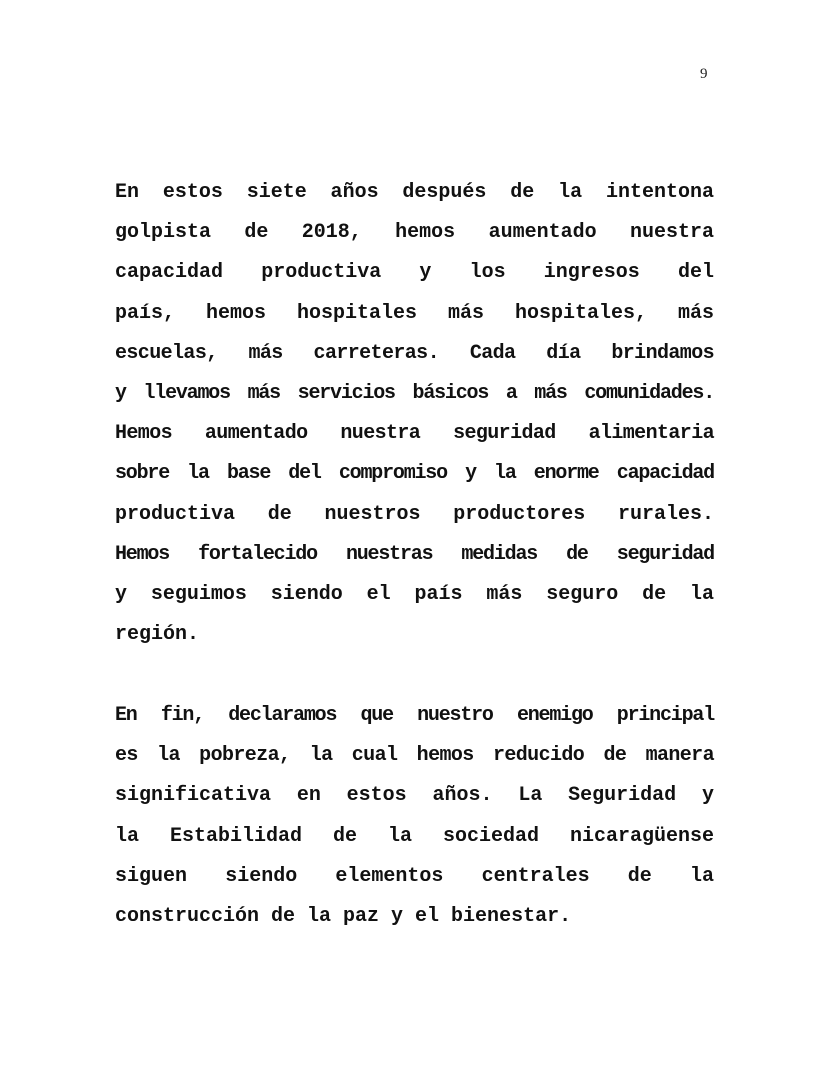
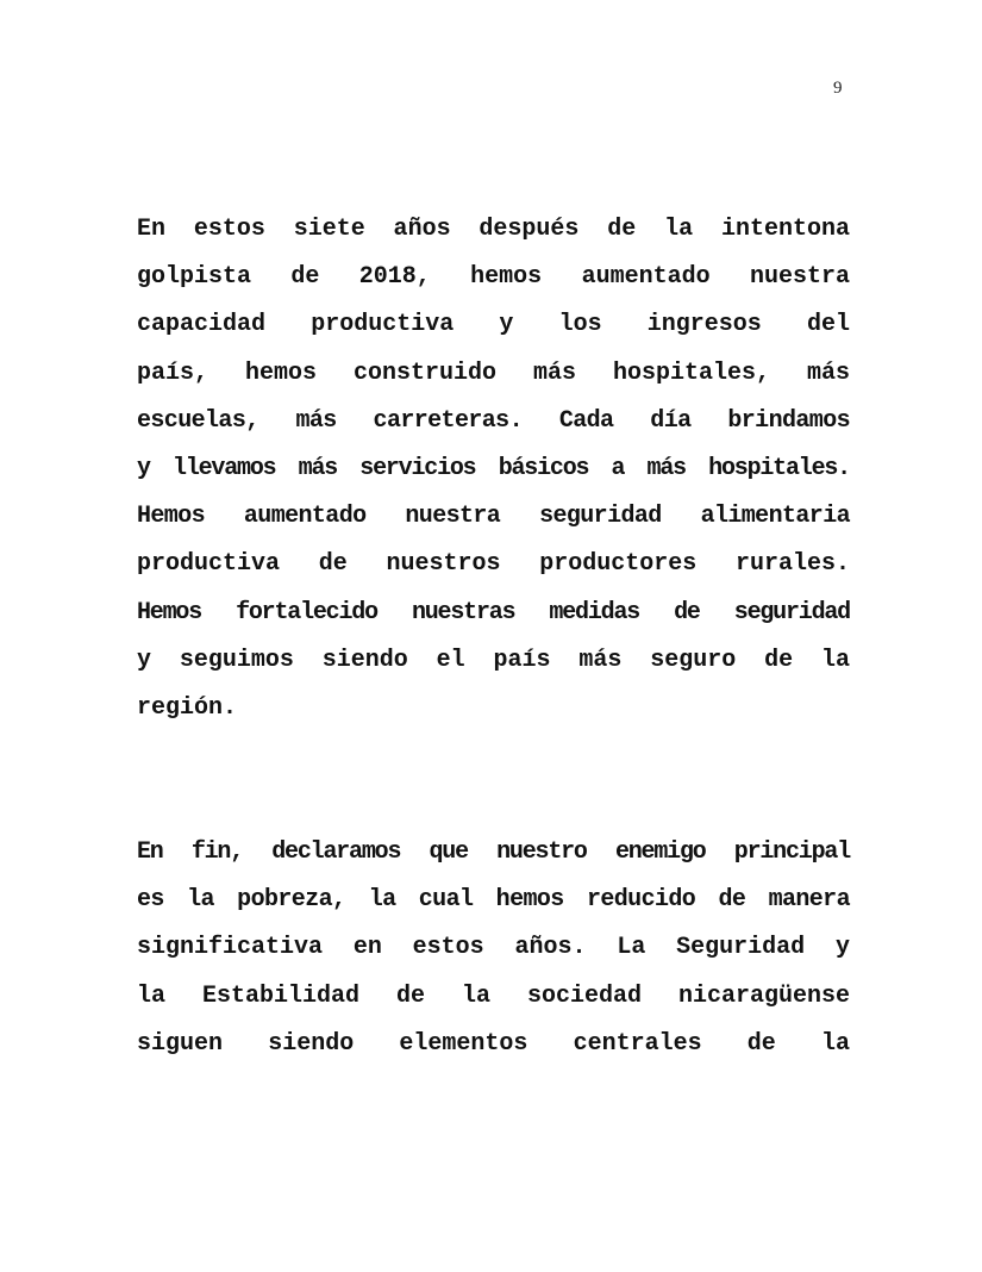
  9
  En estos siete años después de la intentona
  golpista de 2018, hemos aumentado nuestra
  capacidad productiva y los ingresos del
- país, hemos hospitales más hospitales, más
+ país, hemos construido más hospitales, más
  escuelas, más carreteras. Cada día brindamos
- y llevamos más servicios básicos a más comunidades.
+ y llevamos más servicios básicos a más hospitales.
  Hemos aumentado nuestra seguridad alimentaria
- sobre la base del compromiso y la enorme capacidad
  productiva de nuestros productores rurales.
  Hemos fortalecido nuestras medidas de seguridad
  y seguimos siendo el país más seguro de la
  región.
  En fin, declaramos que nuestro enemigo principal
  es la pobreza, la cual hemos reducido de manera
  significativa en estos años. La Seguridad y
  la Estabilidad de la sociedad nicaragüense
  siguen siendo elementos centrales de la
- construcción de la paz y el bienestar.
